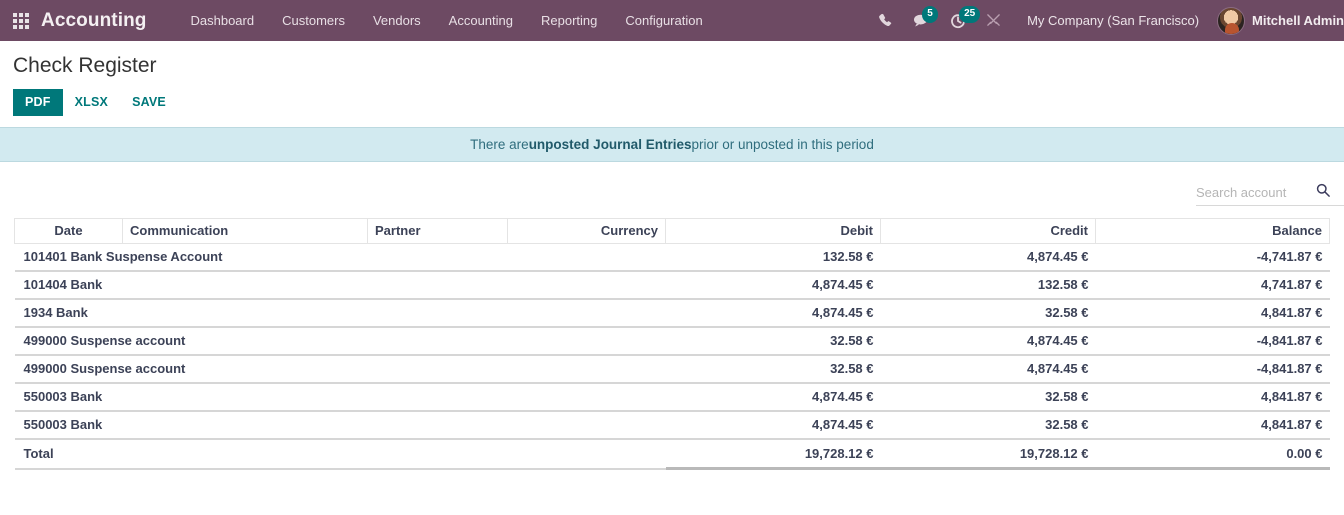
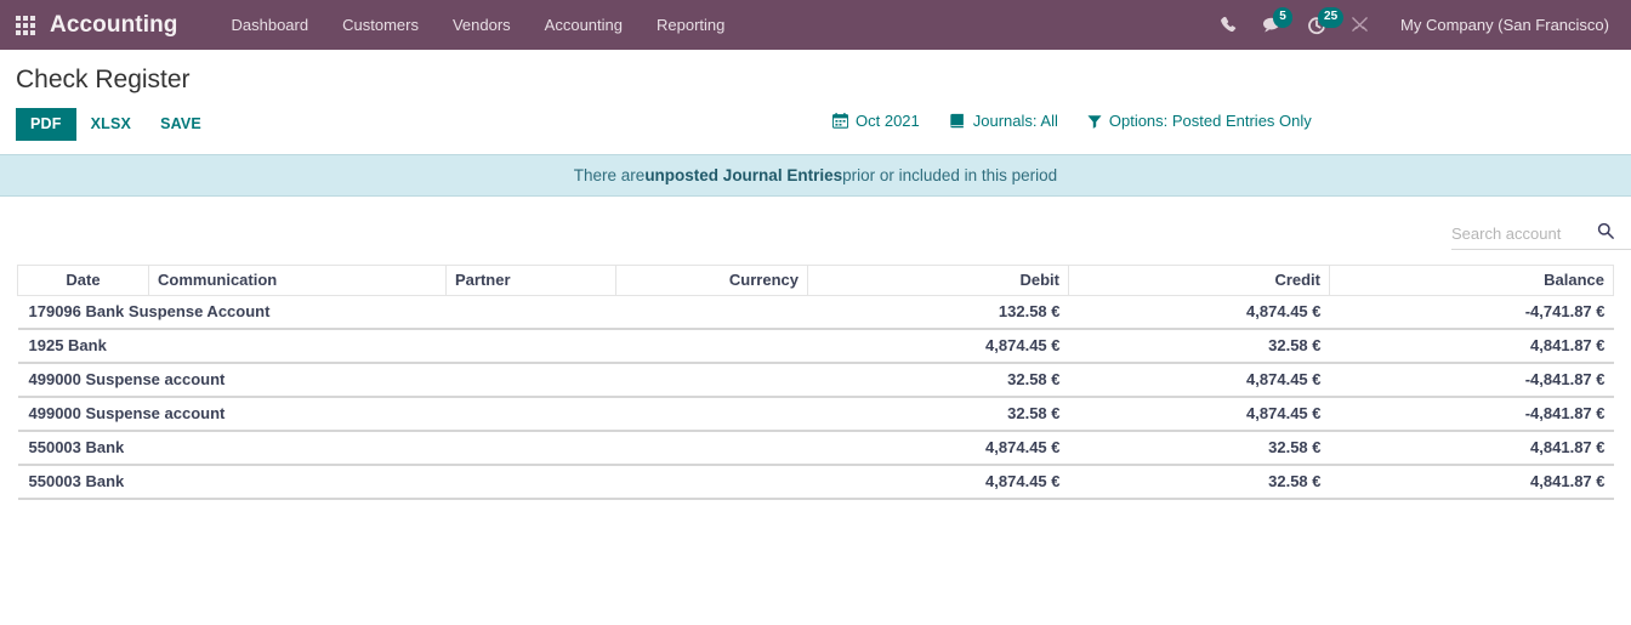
  Accounting
  Dashboard
  Customers
  Vendors
  Accounting
  Reporting
- Configuration
  5
  25
  My Company (San Francisco)
- Mitchell Admin
  Check Register
  PDF
  XLSX
  SAVE
+ Oct 2021
+ Journals: All
+ Options: Posted Entries Only
  There are
  unposted Journal Entries
- prior or unposted in this period
+ prior or included in this period
  Search account
  Date	Communication	Partner	Currency	Debit	Credit	Balance
- 101401 Bank Suspense Account	132.58 €	4,874.45 €	-4,741.87 €
+ 179096 Bank Suspense Account	132.58 €	4,874.45 €	-4,741.87 €
- 101404 Bank	4,874.45 €	132.58 €	4,741.87 €
- 1934 Bank	4,874.45 €	32.58 €	4,841.87 €
+ 1925 Bank	4,874.45 €	32.58 €	4,841.87 €
  499000 Suspense account	32.58 €	4,874.45 €	-4,841.87 €
  499000 Suspense account	32.58 €	4,874.45 €	-4,841.87 €
  550003 Bank	4,874.45 €	32.58 €	4,841.87 €
  550003 Bank	4,874.45 €	32.58 €	4,841.87 €
- Total	19,728.12 €	19,728.12 €	0.00 €
